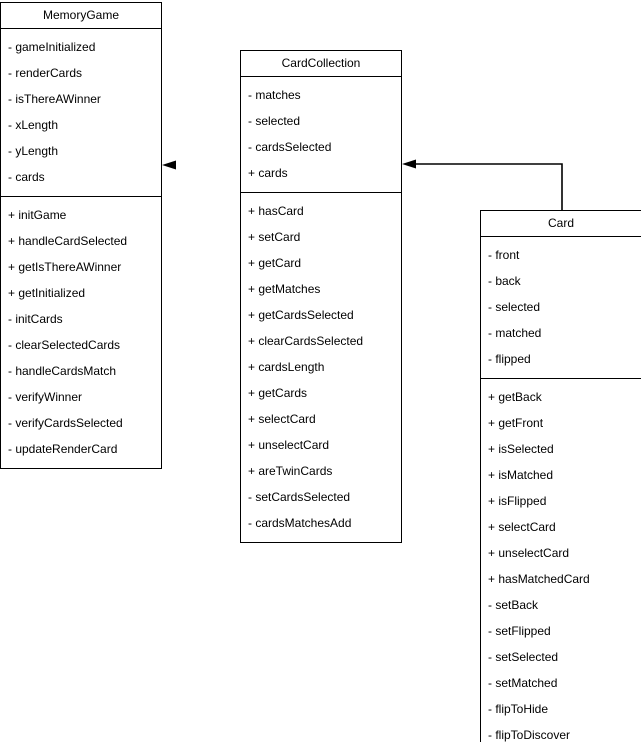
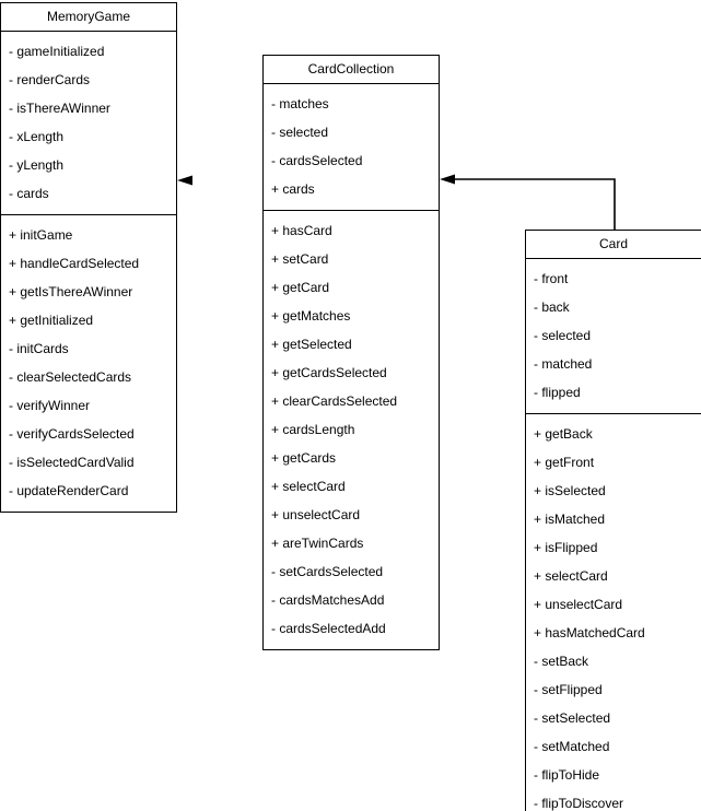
  MemoryGame
  - gameInitialized
  - renderCards
  - isThereAWinner
  - xLength
  - yLength
  - cards
  + initGame
  + handleCardSelected
  + getIsThereAWinner
  + getInitialized
  - initCards
  - clearSelectedCards
- - handleCardsMatch
  - verifyWinner
  - verifyCardsSelected
+ - isSelectedCardValid
  - updateRenderCard
  CardCollection
  - matches
  - selected
  - cardsSelected
  + cards
  + hasCard
  + setCard
  + getCard
  + getMatches
+ + getSelected
  + getCardsSelected
  + clearCardsSelected
  + cardsLength
  + getCards
  + selectCard
  + unselectCard
  + areTwinCards
  - setCardsSelected
  - cardsMatchesAdd
+ - cardsSelectedAdd
  Card
  - front
  - back
  - selected
  - matched
  - flipped
  + getBack
  + getFront
  + isSelected
  + isMatched
  + isFlipped
  + selectCard
  + unselectCard
  + hasMatchedCard
  - setBack
  - setFlipped
  - setSelected
  - setMatched
  - flipToHide
  - flipToDiscover
